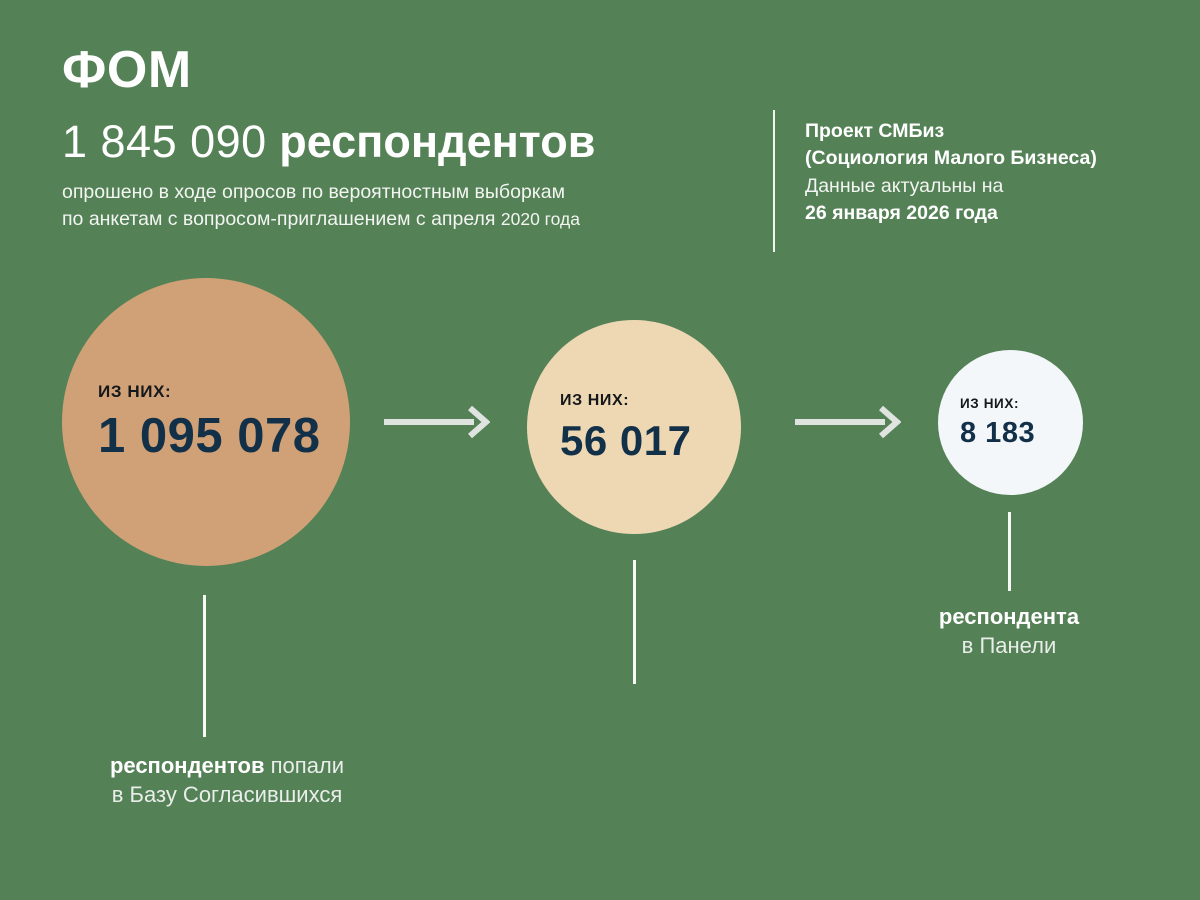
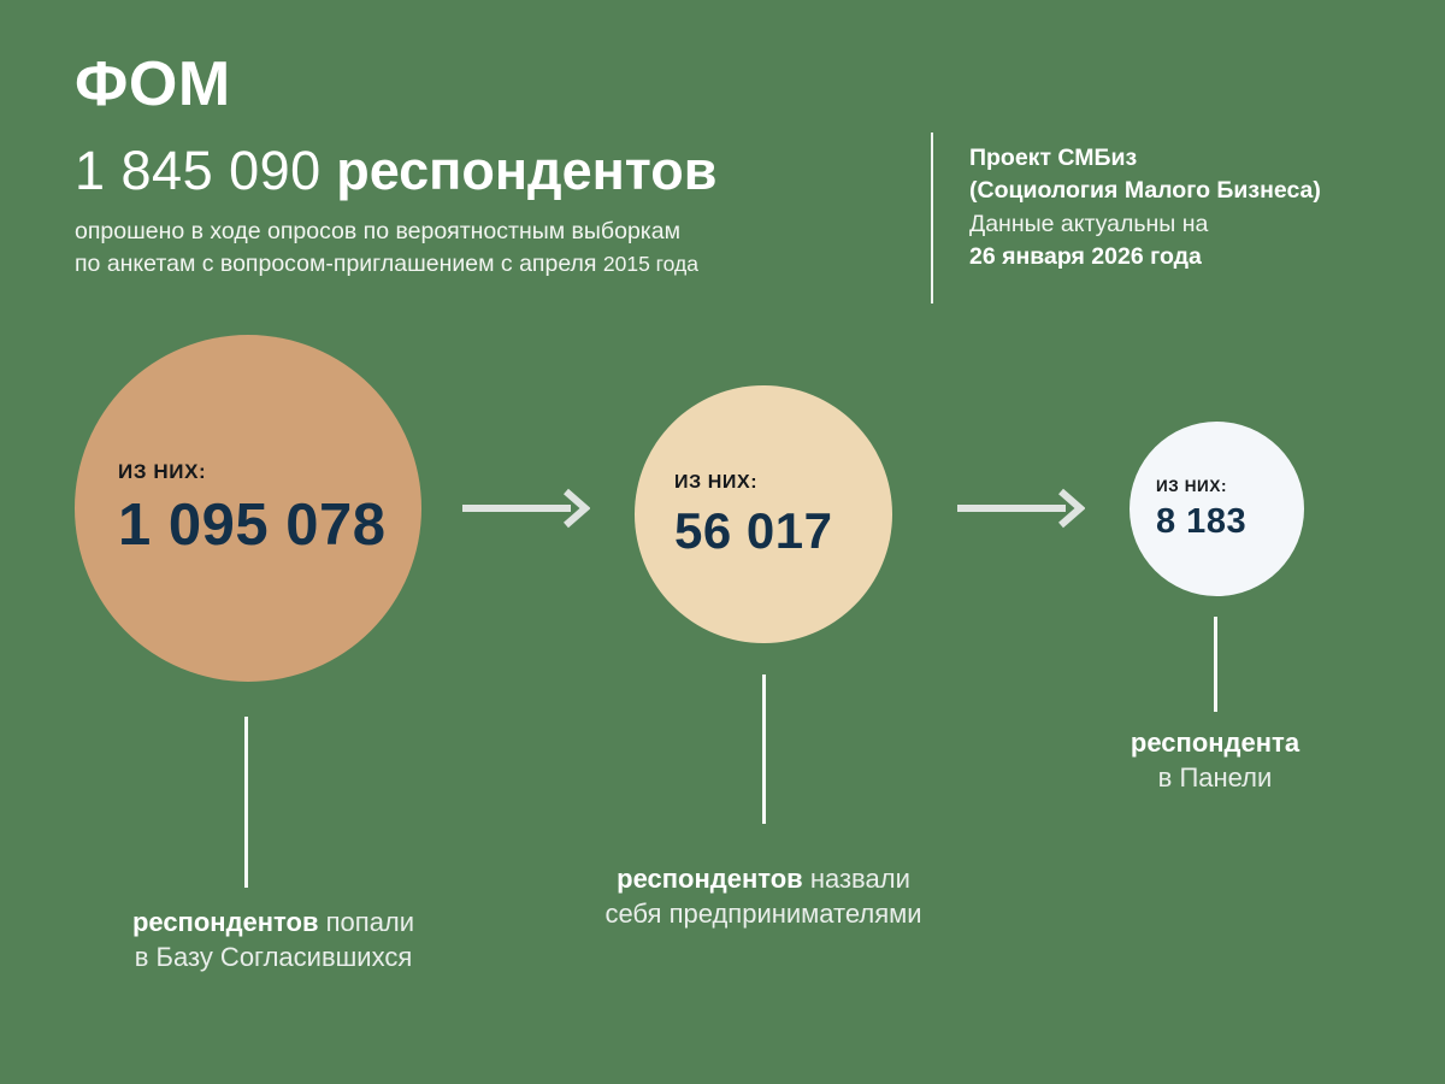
  ФОМ
  1 845 090 респондентов
  опрошено в ходе опросов по вероятностным выборкам
- по анкетам с вопросом-приглашением с апреля 2020 года
+ по анкетам с вопросом-приглашением с апреля 2015 года
  Проект СМБиз
  (Социология Малого Бизнеса)
  Данные актуальны на
  26 января 2026 года
  ИЗ НИХ:
  1 095 078
  ИЗ НИХ:
  56 017
  ИЗ НИХ:
  8 183
  респондентов попали
  в Базу Согласившихся
+ респондентов назвали
+ себя предпринимателями
  респондента
  в Панели
